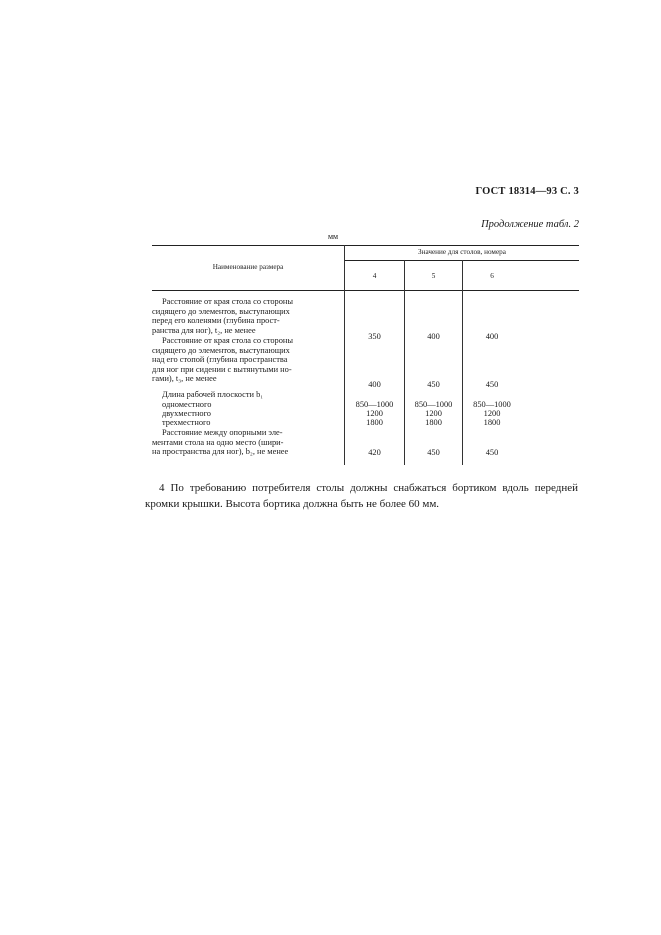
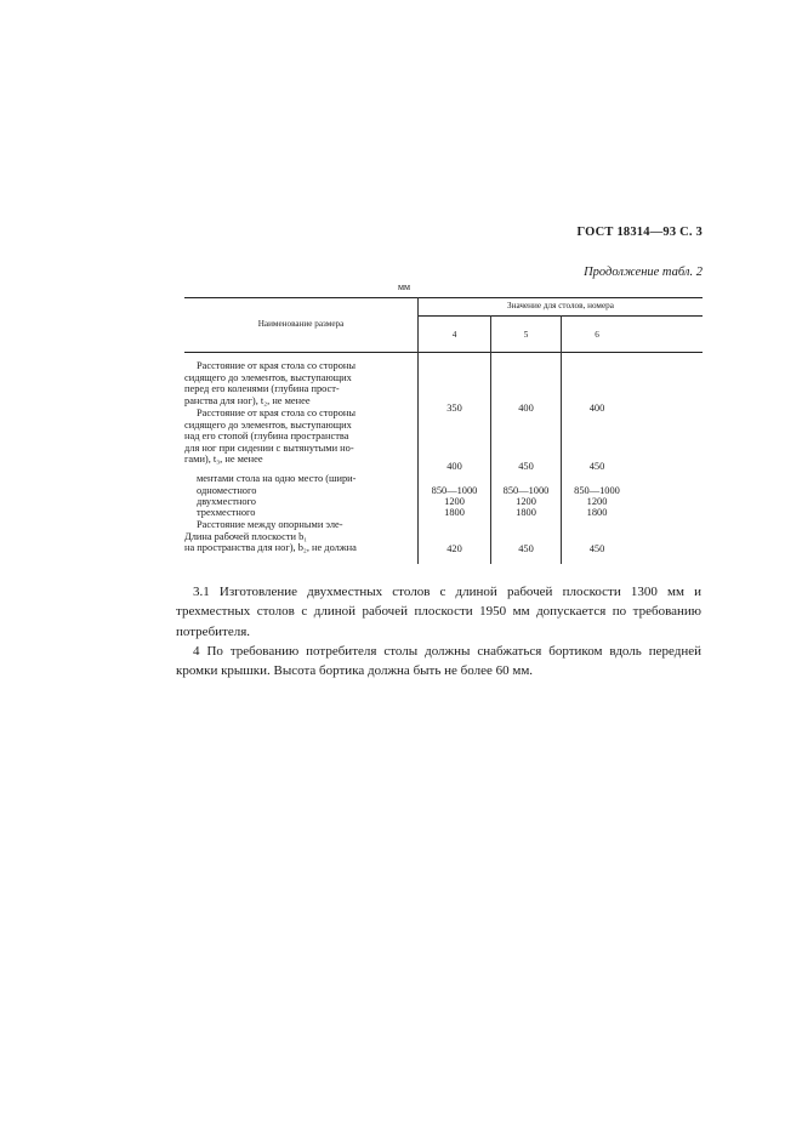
  ГОСТ 18314—93 С. 3
  Продолжение табл. 2
  мм
  Наименование размера
  Значение для столов, номера
  4
  5
  6
  Расстояние от края стола со стороны
  сидящего до элементов, выступающих
  перед его коленями (глубина прост-
  ранства для ног), t₂, не менее
  350
  400
  400
  Расстояние от края стола со стороны
  сидящего до элементов, выступающих
  над его стопой (глубина пространства
  для ног при сидении с вытянутыми но-
  гами), t₃, не менее
  400
  450
  450
- Длина рабочей плоскости b₁
+ ментами стола на одно место (шири-
  одноместного
  850—1000
  850—1000
  850—1000
  двухместного
  1200
  1200
  1200
  трехместного
  1800
  1800
  1800
  Расстояние между опорными эле-
- ментами стола на одно место (шири-
+ Длина рабочей плоскости b₁
- на пространства для ног), b₂, не менее
+ на пространства для ног), b₂, не должна
  420
  450
  450
+ 3.1 Изготовление двухместных столов с длиной рабочей плоскости 1300 мм и трехместных столов с длиной рабочей плоскости 1950 мм допускается по требованию потребителя.
  4 По требованию потребителя столы должны снабжаться бортиком вдоль передней кромки крышки. Высота бортика должна быть не более 60 мм.
